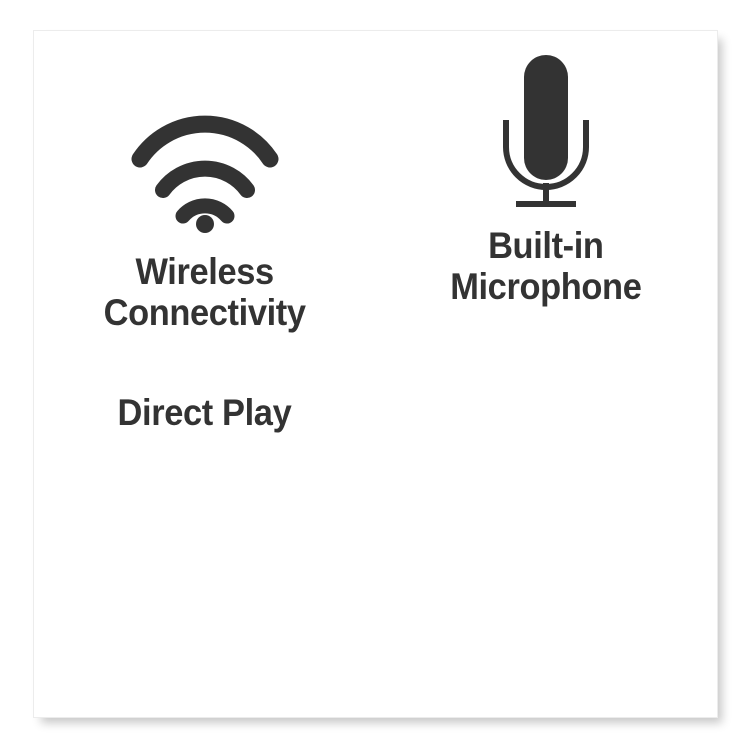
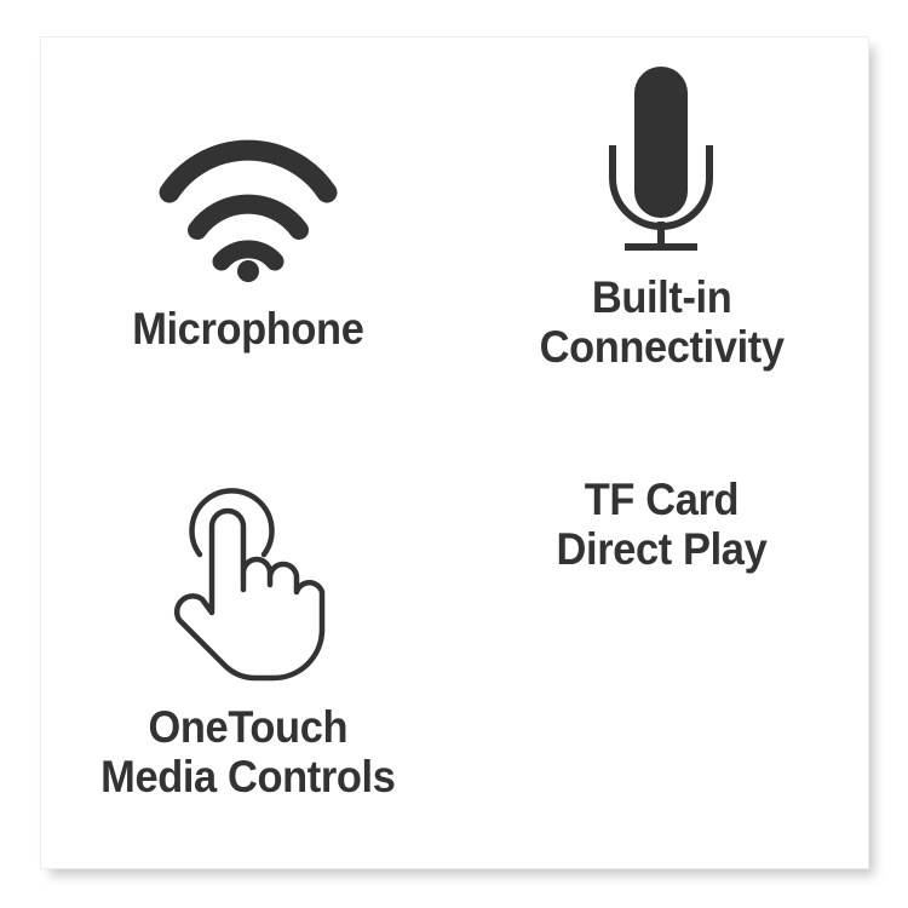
- Wireless
- Connectivity
+ Microphone
  Built-in
- Microphone
+ Connectivity
+ OneTouch
+ Media Controls
+ TF Card
  Direct Play
